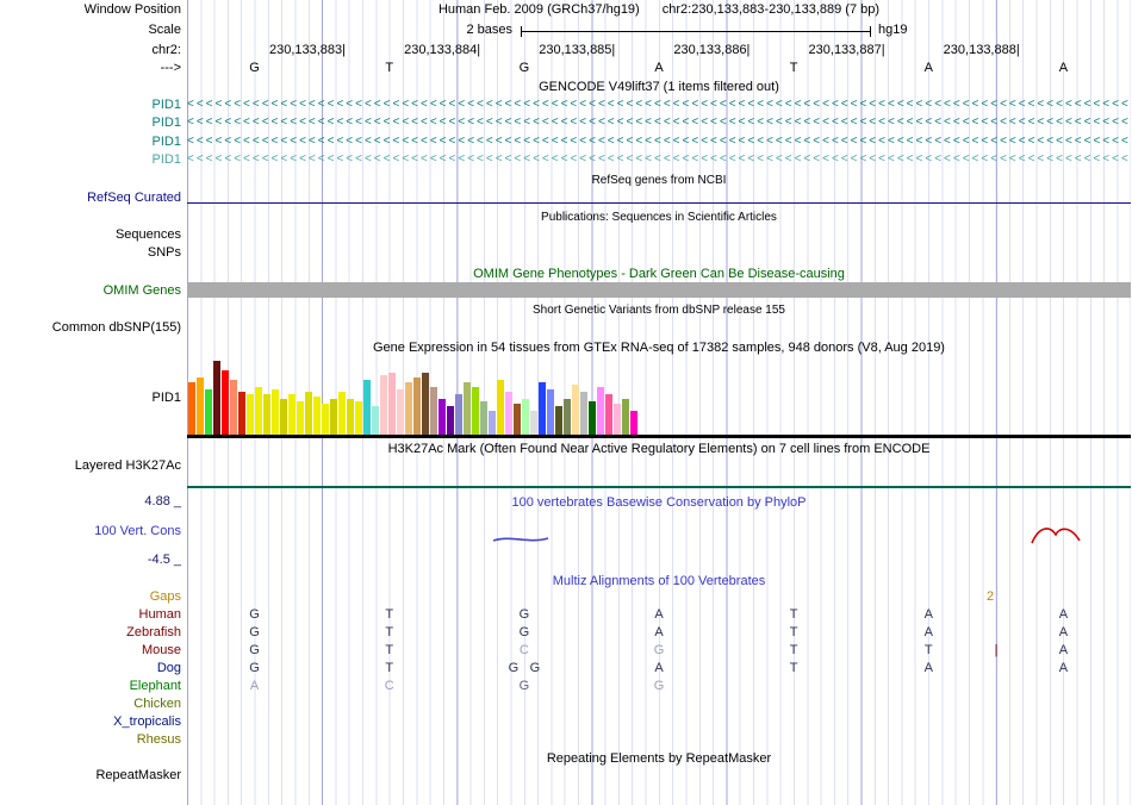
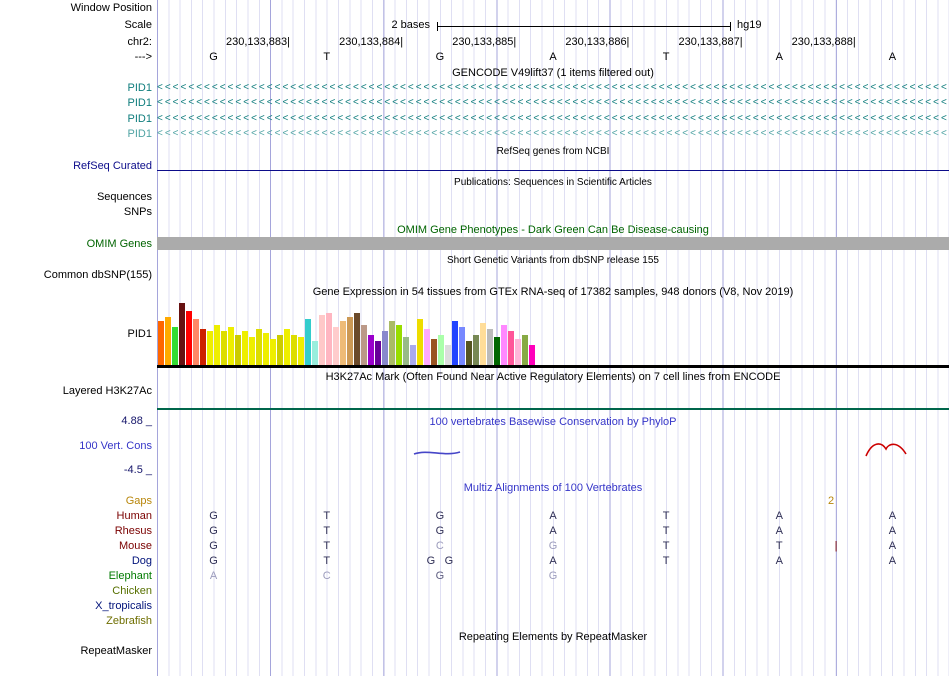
  Window Position
- Human Feb. 2009 (GRCh37/hg19) chr2:230,133,883-230,133,889 (7 bp)
  Scale
  2 bases
  hg19
  chr2:
  --->
  GENCODE V49lift37 (1 items filtered out)
  RefSeq genes from NCBI
  RefSeq Curated
  Publications: Sequences in Scientific Articles
  Sequences
  SNPs
  OMIM Gene Phenotypes - Dark Green Can Be Disease-causing
  OMIM Genes
  Short Genetic Variants from dbSNP release 155
  Common dbSNP(155)
- Gene Expression in 54 tissues from GTEx RNA-seq of 17382 samples, 948 donors (V8, Aug 2019)
+ Gene Expression in 54 tissues from GTEx RNA-seq of 17382 samples, 948 donors (V8, Nov 2019)
  PID1
  H3K27Ac Mark (Often Found Near Active Regulatory Elements) on 7 cell lines from ENCODE
  Layered H3K27Ac
  4.88 _
  100 vertebrates Basewise Conservation by PhyloP
  100 Vert. Cons
  -4.5 _
  Multiz Alignments of 100 Vertebrates
  Repeating Elements by RepeatMasker
  RepeatMasker
  230,133,883|
  230,133,884|
  230,133,885|
  230,133,886|
  230,133,887|
  230,133,888|
  G
  T
  G
  A
  T
  A
  A
  PID1
  <<<<<<<<<<<<<<<<<<<<<<<<<<<<<<<<<<<<<<<<<<<<<<<<<<<<<<<<<<<<<<<<<<<<<<<<<<<<<<<<<<<<<<<<<<<<<<<<<<<<<
  PID1
  <<<<<<<<<<<<<<<<<<<<<<<<<<<<<<<<<<<<<<<<<<<<<<<<<<<<<<<<<<<<<<<<<<<<<<<<<<<<<<<<<<<<<<<<<<<<<<<<<<<<<
  PID1
  <<<<<<<<<<<<<<<<<<<<<<<<<<<<<<<<<<<<<<<<<<<<<<<<<<<<<<<<<<<<<<<<<<<<<<<<<<<<<<<<<<<<<<<<<<<<<<<<<<<<<
  PID1
  <<<<<<<<<<<<<<<<<<<<<<<<<<<<<<<<<<<<<<<<<<<<<<<<<<<<<<<<<<<<<<<<<<<<<<<<<<<<<<<<<<<<<<<<<<<<<<<<<<<<<
  Gaps
  2
  Human
  G
  T
  G
  A
  T
  A
  A
- Zebrafish
+ Rhesus
  G
  T
  G
  A
  T
  A
  A
  Mouse
  G
  T
  C
  G
  T
  T
  |
  A
  Dog
  G
  T
  G
  G
  A
  T
  A
  A
  Elephant
  A
  C
  G
  G
  Chicken
  X_tropicalis
- Rhesus
+ Zebrafish
